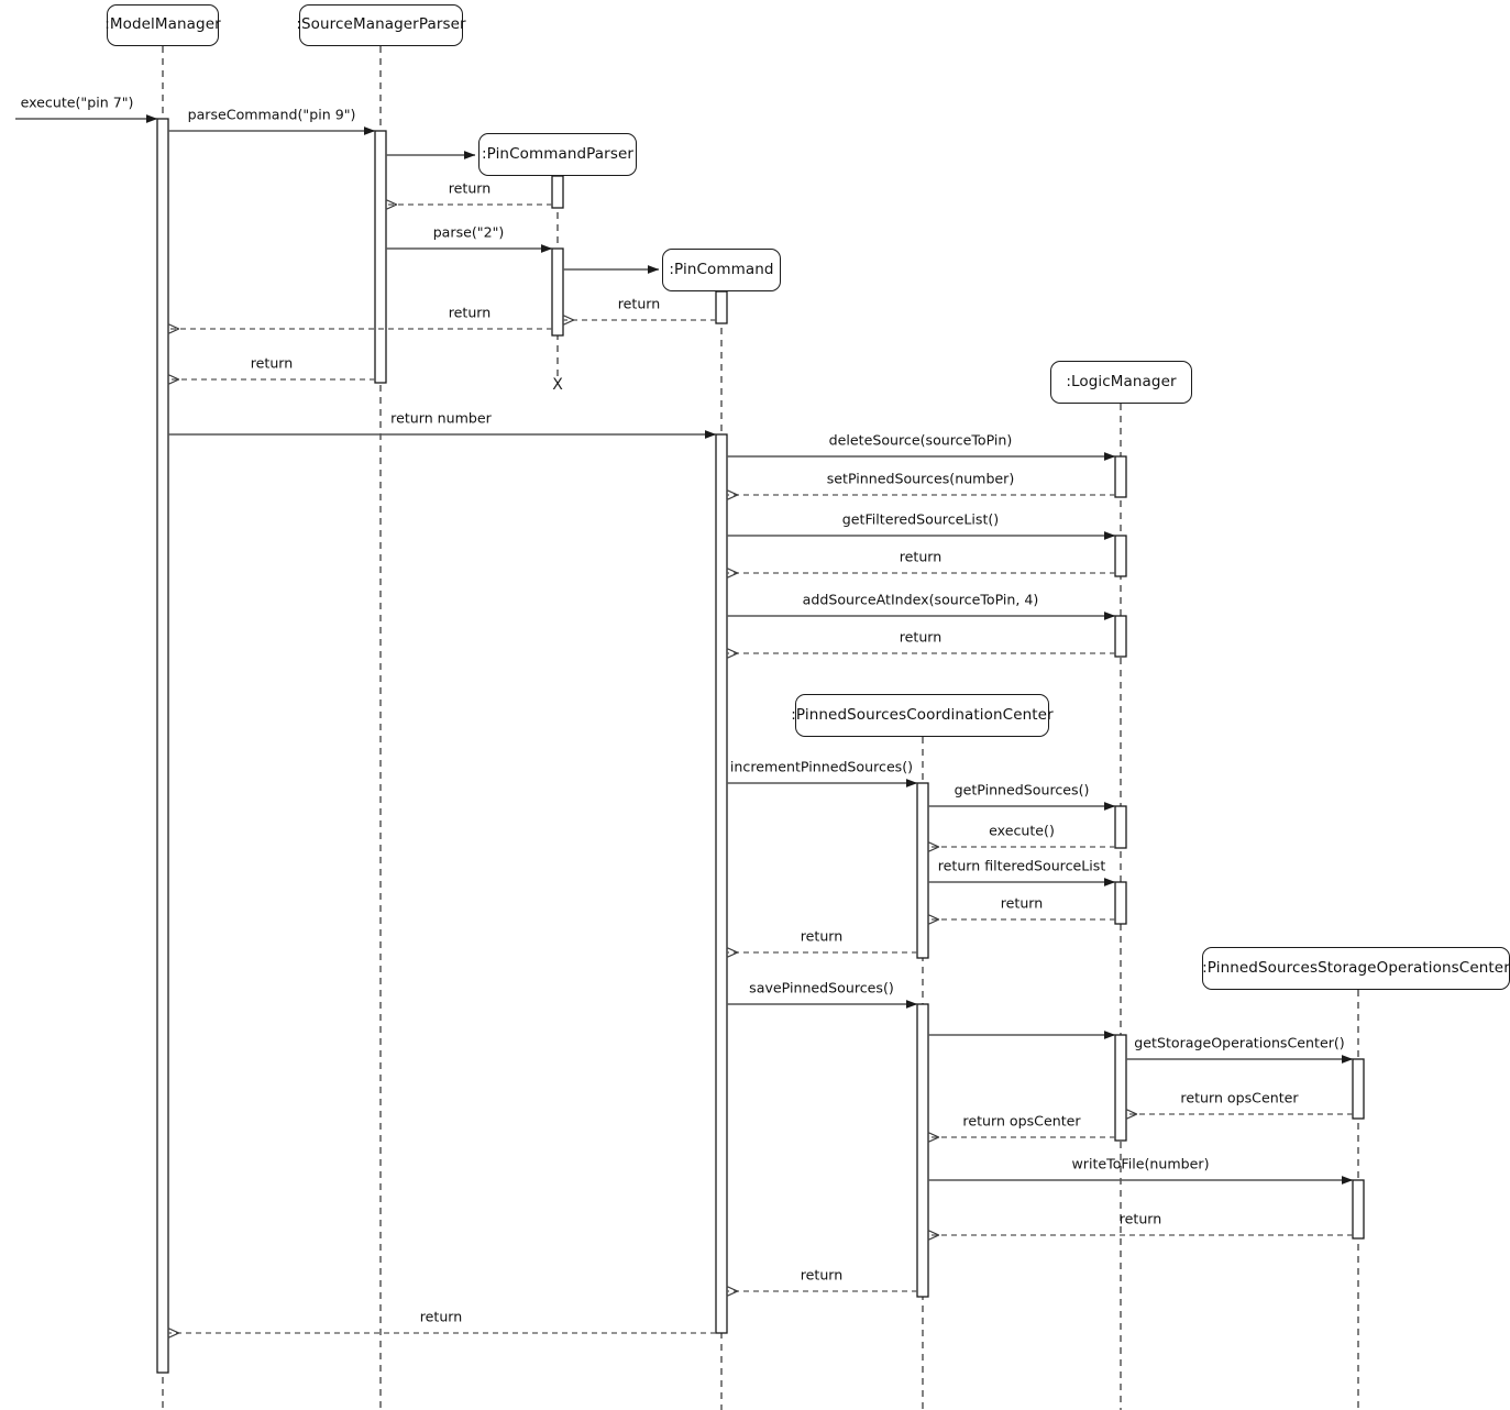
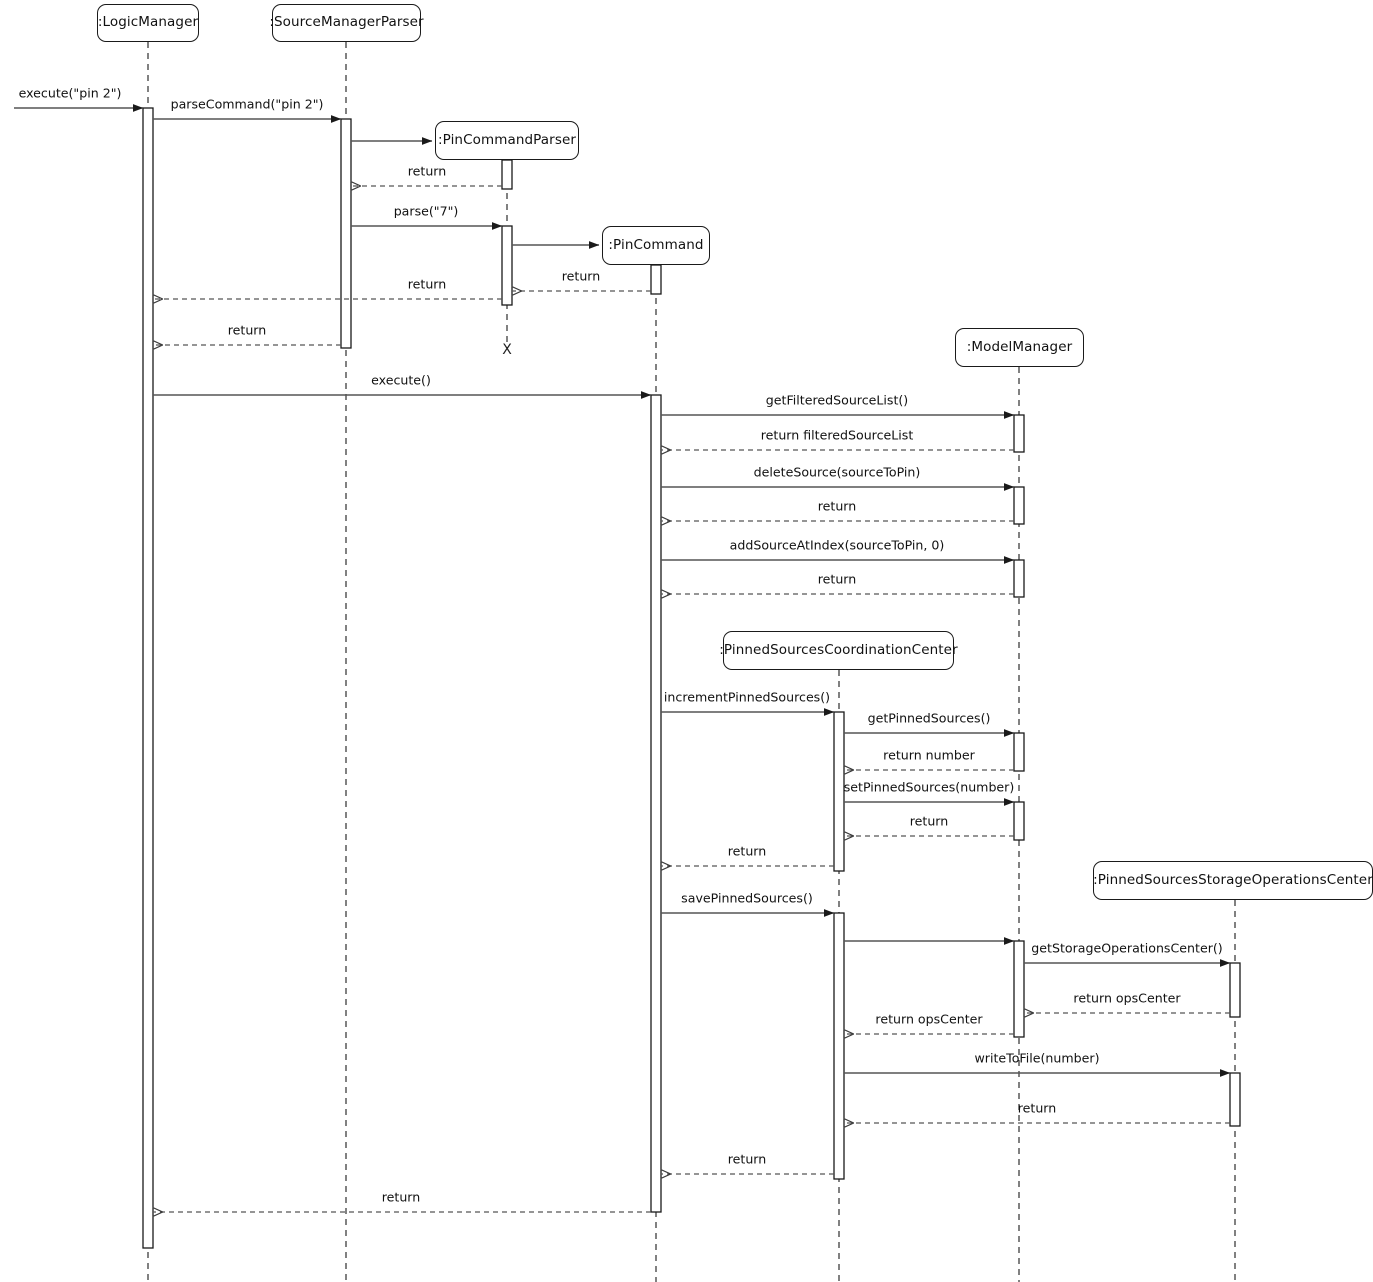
- :ModelManager
+ :LogicManager
  :SourceManagerParser
  :PinCommandParser
  :PinCommand
- :LogicManager
+ :ModelManager
  :PinnedSourcesCoordinationCenter
  :PinnedSourcesStorageOperationsCenter
- execute("pin 7")
+ execute("pin 2")
- parseCommand("pin 9")
+ parseCommand("pin 2")
  return
- parse("2")
+ parse("7")
  return
  return
  return
- return number
+ execute()
- deleteSource(sourceToPin)
+ getFilteredSourceList()
- setPinnedSources(number)
+ return filteredSourceList
- getFilteredSourceList()
+ deleteSource(sourceToPin)
  return
- addSourceAtIndex(sourceToPin, 4)
+ addSourceAtIndex(sourceToPin, 0)
  return
  incrementPinnedSources()
  getPinnedSources()
- execute()
+ return number
- return filteredSourceList
+ setPinnedSources(number)
  return
  return
  savePinnedSources()
  getStorageOperationsCenter()
  return opsCenter
  return opsCenter
  writeToFile(number)
  return
  return
  return
  X
